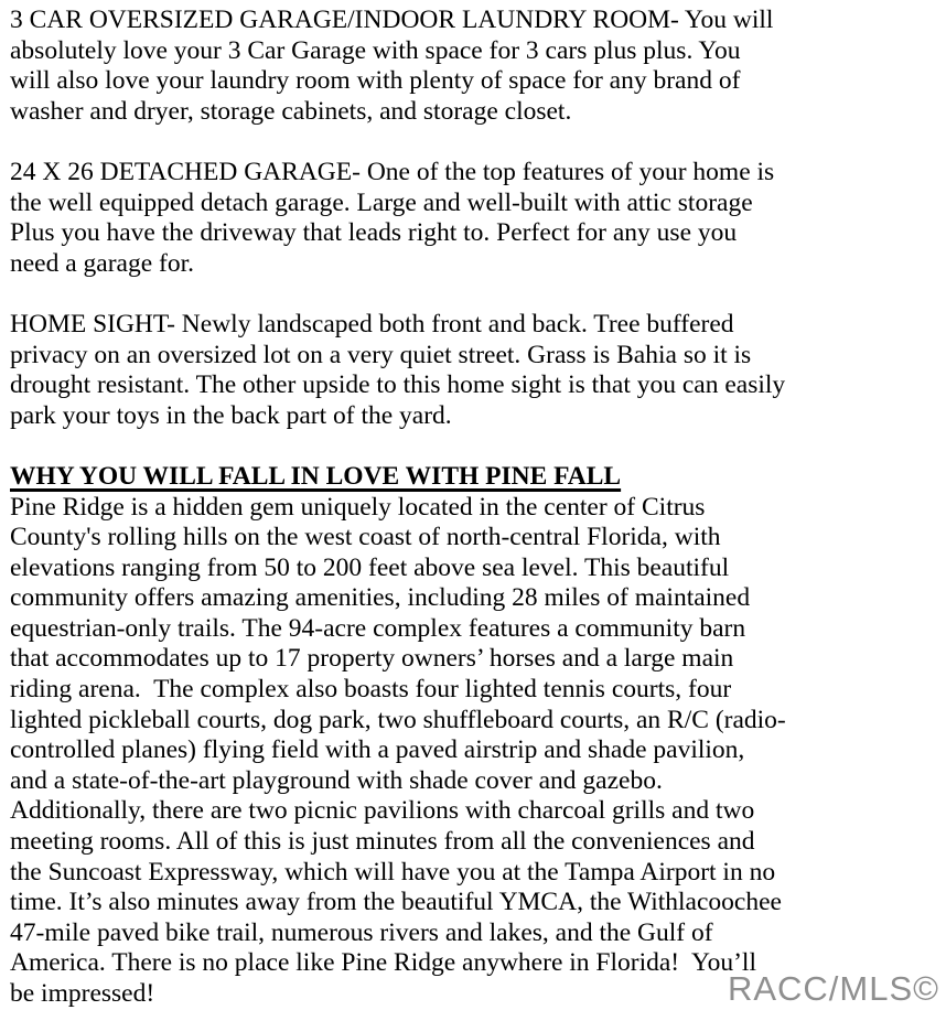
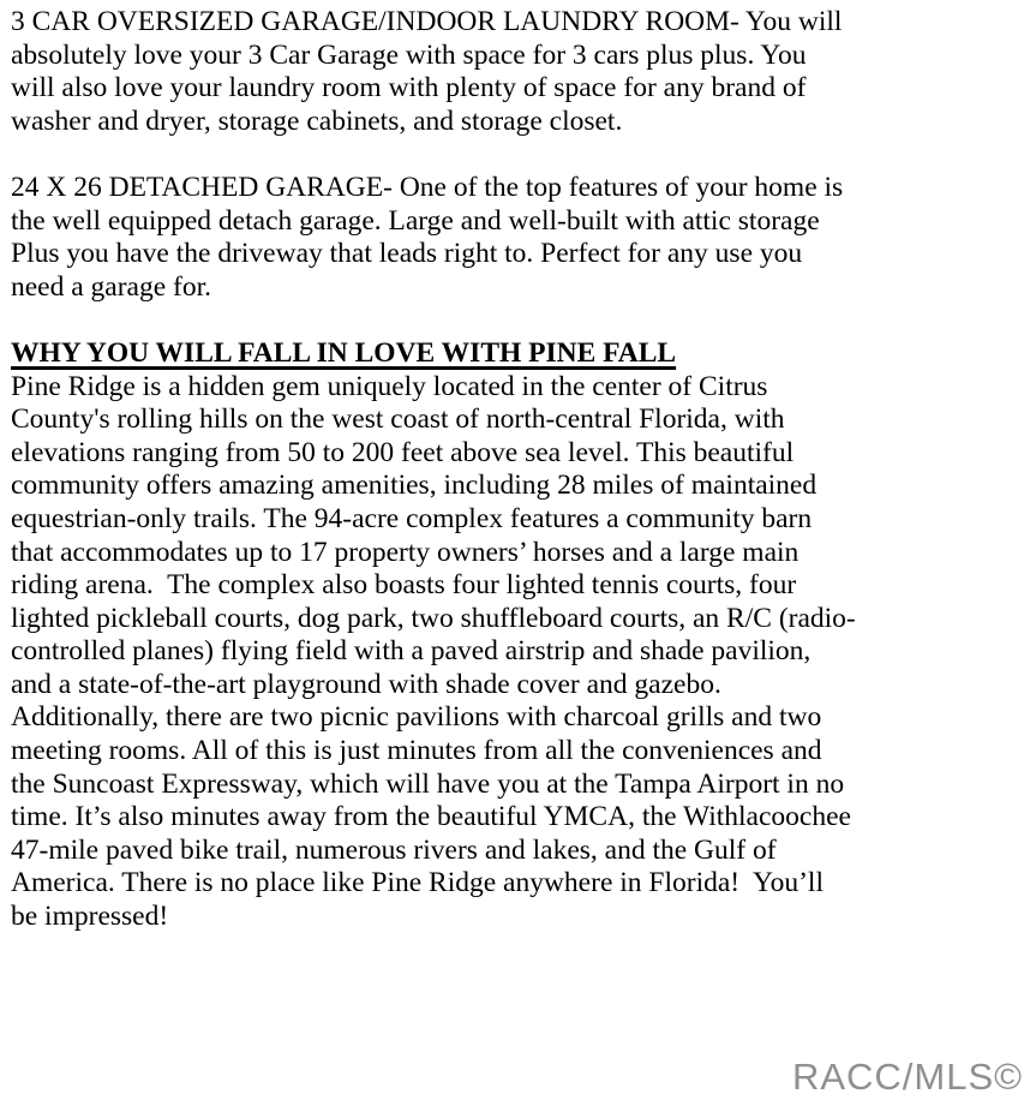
  3 CAR OVERSIZED GARAGE/INDOOR LAUNDRY ROOM- You will
  absolutely love your 3 Car Garage with space for 3 cars plus plus. You
  will also love your laundry room with plenty of space for any brand of
  washer and dryer, storage cabinets, and storage closet.
  24 X 26 DETACHED GARAGE- One of the top features of your home is
  the well equipped detach garage. Large and well-built with attic storage
  Plus you have the driveway that leads right to. Perfect for any use you
  need a garage for.
- HOME SIGHT- Newly landscaped both front and back. Tree buffered
- privacy on an oversized lot on a very quiet street. Grass is Bahia so it is
- drought resistant. The other upside to this home sight is that you can easily
- park your toys in the back part of the yard.
  WHY YOU WILL FALL IN LOVE WITH PINE FALL
  Pine Ridge is a hidden gem uniquely located in the center of Citrus
  County's rolling hills on the west coast of north-central Florida, with
  elevations ranging from 50 to 200 feet above sea level. This beautiful
  community offers amazing amenities, including 28 miles of maintained
  equestrian-only trails. The 94-acre complex features a community barn
  that accommodates up to 17 property owners’ horses and a large main
  riding arena. The complex also boasts four lighted tennis courts, four
  lighted pickleball courts, dog park, two shuffleboard courts, an R/C (radio-
  controlled planes) flying field with a paved airstrip and shade pavilion,
  and a state-of-the-art playground with shade cover and gazebo.
  Additionally, there are two picnic pavilions with charcoal grills and two
  meeting rooms. All of this is just minutes from all the conveniences and
  the Suncoast Expressway, which will have you at the Tampa Airport in no
  time. It’s also minutes away from the beautiful YMCA, the Withlacoochee
  47-mile paved bike trail, numerous rivers and lakes, and the Gulf of
  America. There is no place like Pine Ridge anywhere in Florida! You’ll
  be impressed!
  RACC/MLS©
